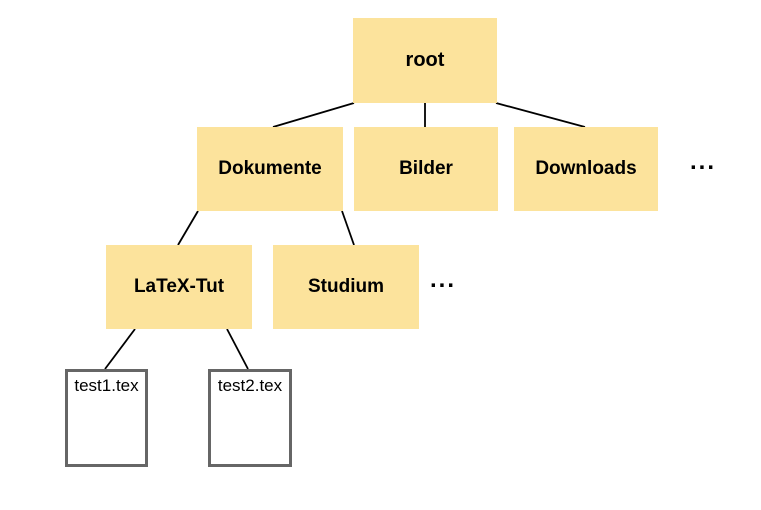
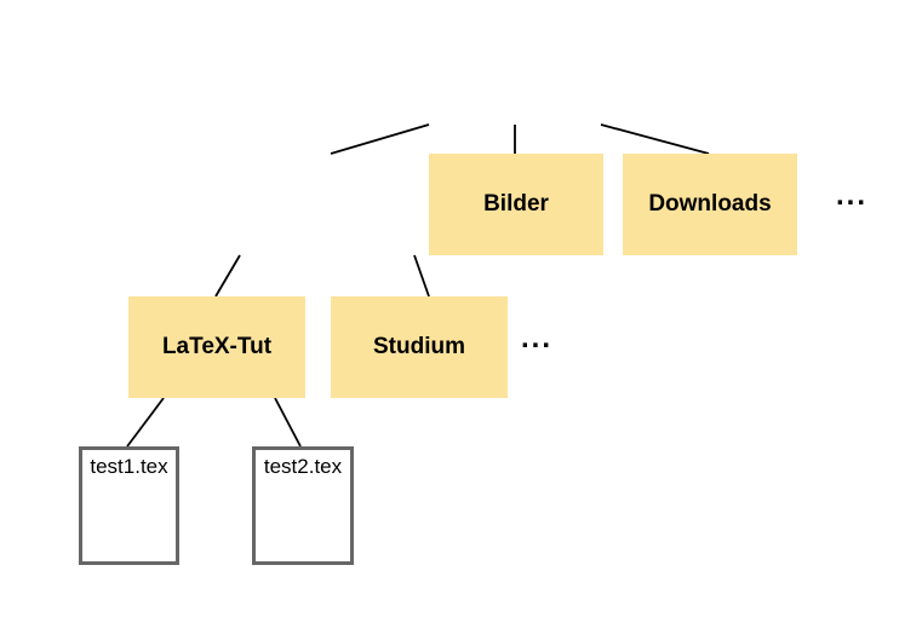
- root
- Dokumente
  Bilder
  Downloads
  ...
  LaTeX-Tut
  Studium
  ...
  test1.tex
  test2.tex
